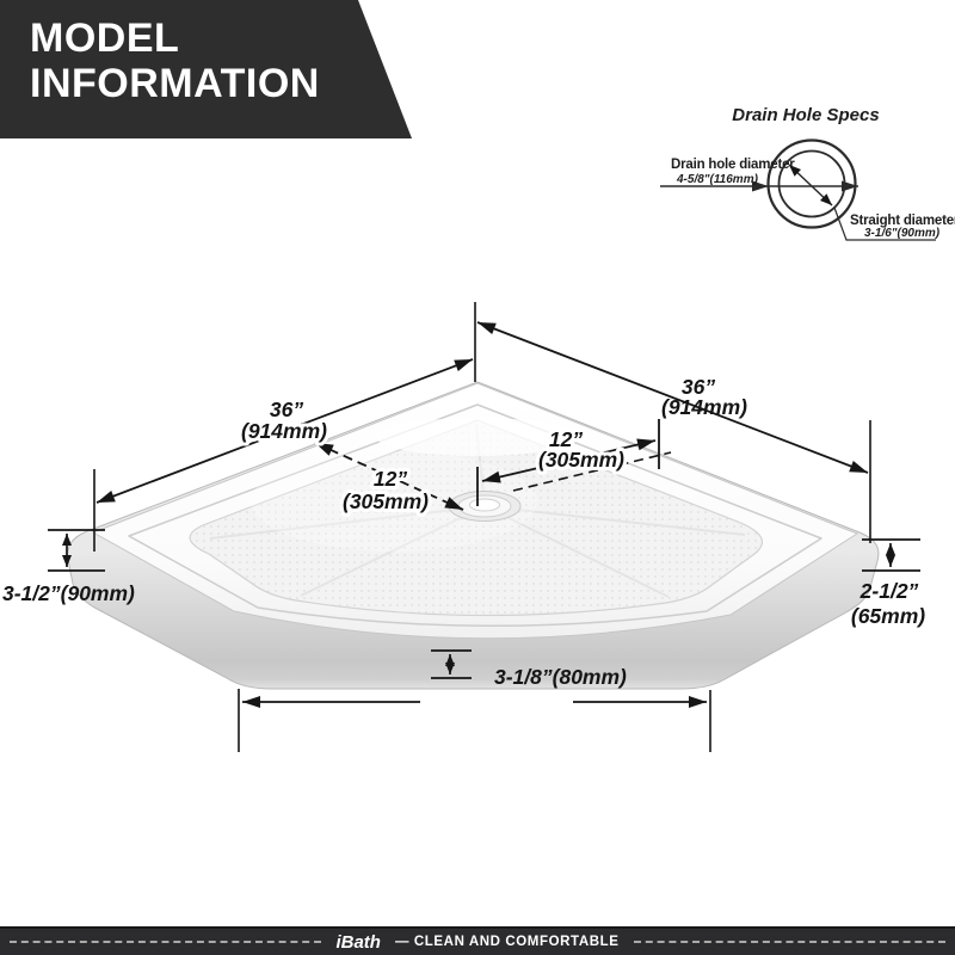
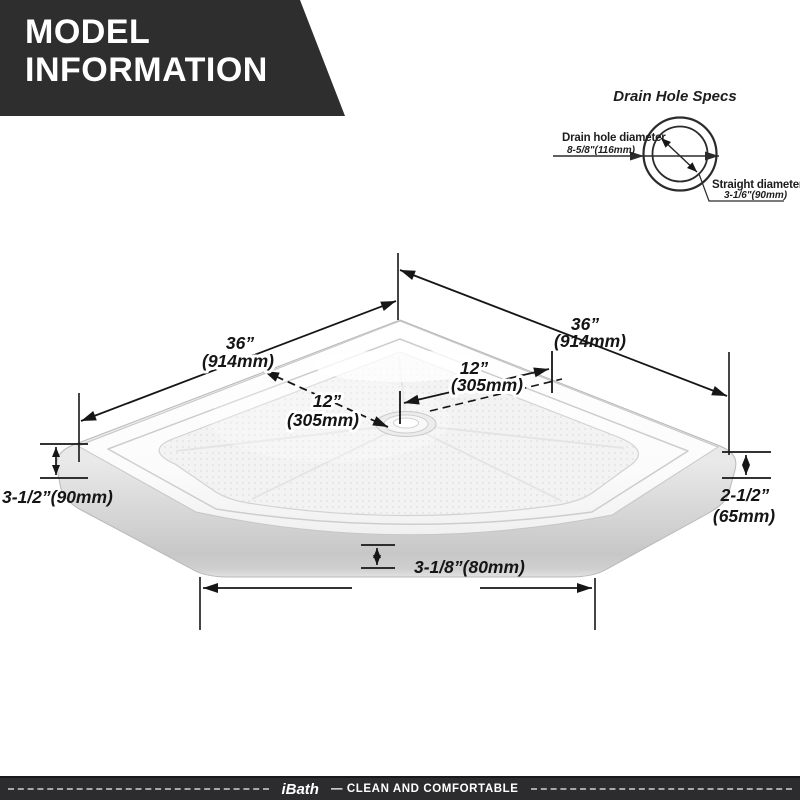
  MODEL
  INFORMATION
  36”
  (914mm)
  36”
  (914mm)
  12”
  (305mm)
  12”
  (305mm)
  3-1/2”(90mm)
  2-1/2”
  (65mm)
  3-1/8”(80mm)
  Drain Hole Specs
  Drain hole diameter
- 4-5/8"(116mm)
+ 8-5/8"(116mm)
  Straight diamete
  3-1/6"(90mm)
  iBath
  — CLEAN AND COMFORTABLE
